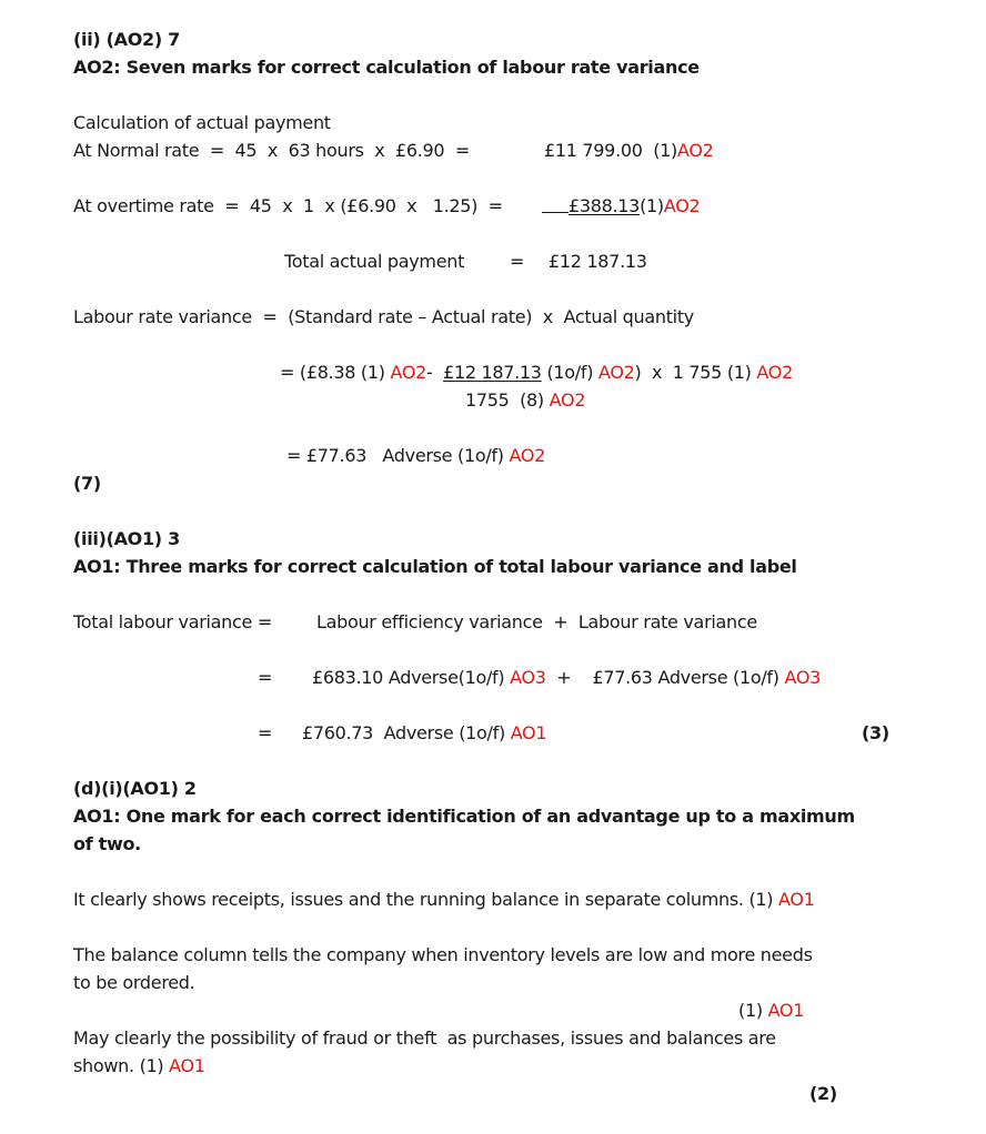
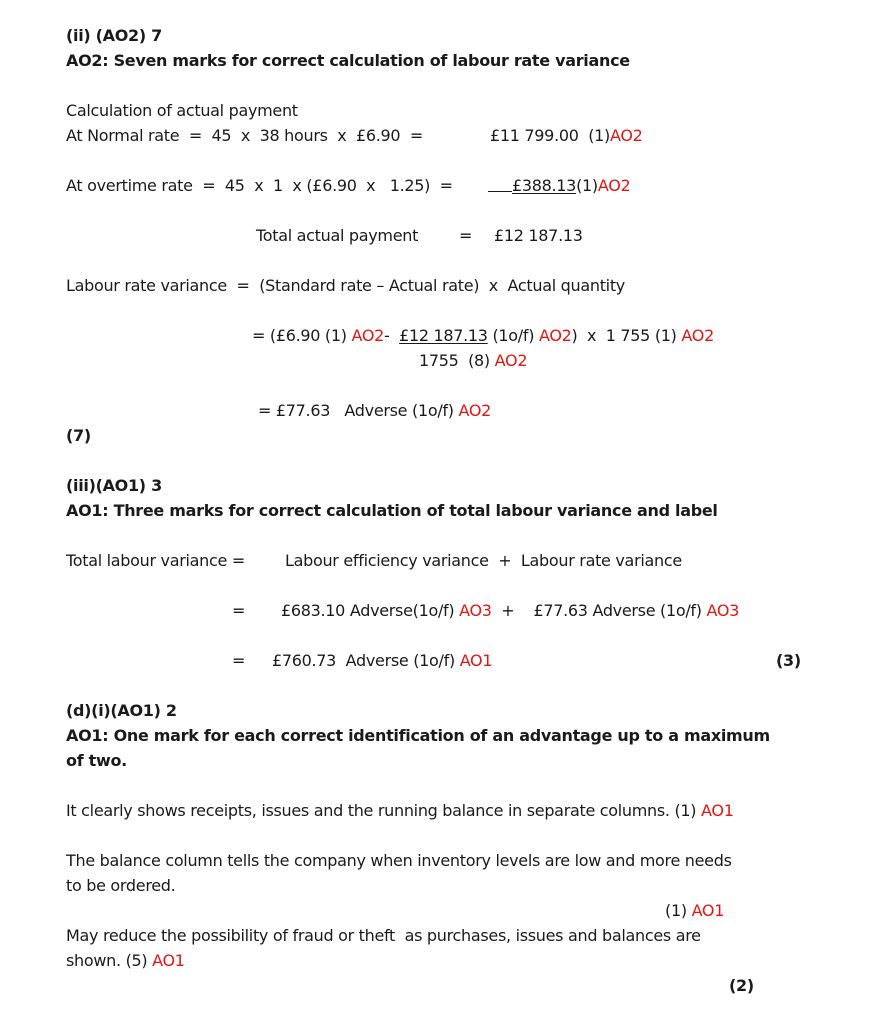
  (ii) (AO2) 7
  AO2: Seven marks for correct calculation of labour rate variance
  Calculation of actual payment
- At Normal rate = 45 x 63 hours x £6.90 =
+ At Normal rate = 45 x 38 hours x £6.90 =
  £11 799.00 (1)AO2
  At overtime rate = 45 x 1 x (£6.90 x 1.25) =
  £388.13(1)AO2
  Total actual payment
  =
  £12 187.13
  Labour rate variance = (Standard rate – Actual rate) x Actual quantity
- = (£8.38 (1) AO2- £12 187.13 (1o/f) AO2) x 1 755 (1) AO2
+ = (£6.90 (1) AO2- £12 187.13 (1o/f) AO2) x 1 755 (1) AO2
  1755 (8) AO2
  = £77.63 Adverse (1o/f) AO2
  (7)
  (iii)(AO1) 3
  AO1: Three marks for correct calculation of total labour variance and label
  Total labour variance =
  Labour efficiency variance + Labour rate variance
  =
  £683.10 Adverse(1o/f) AO3 + £77.63 Adverse (1o/f) AO3
  =
  £760.73 Adverse (1o/f) AO1
  (3)
  (d)(i)(AO1) 2
  AO1: One mark for each correct identification of an advantage up to a maximum
  of two.
  It clearly shows receipts, issues and the running balance in separate columns. (1) AO1
  The balance column tells the company when inventory levels are low and more needs
  to be ordered.
  (1) AO1
- May clearly the possibility of fraud or theft as purchases, issues and balances are
+ May reduce the possibility of fraud or theft as purchases, issues and balances are
- shown. (1) AO1
+ shown. (5) AO1
  (2)
